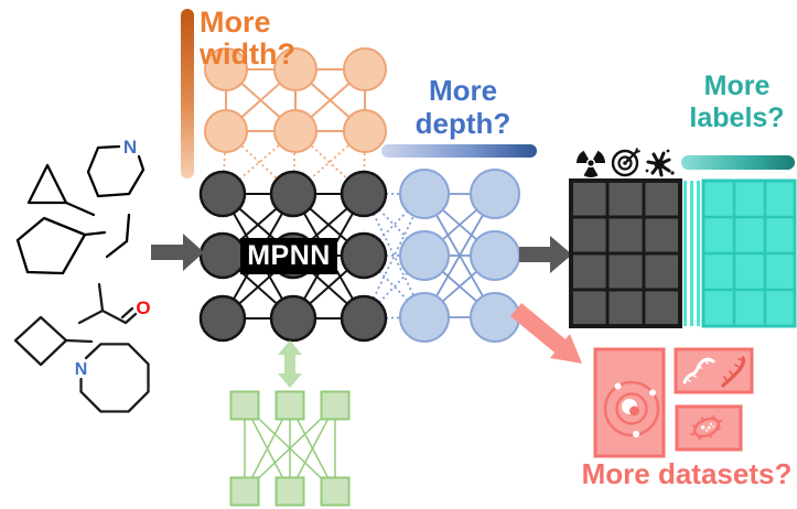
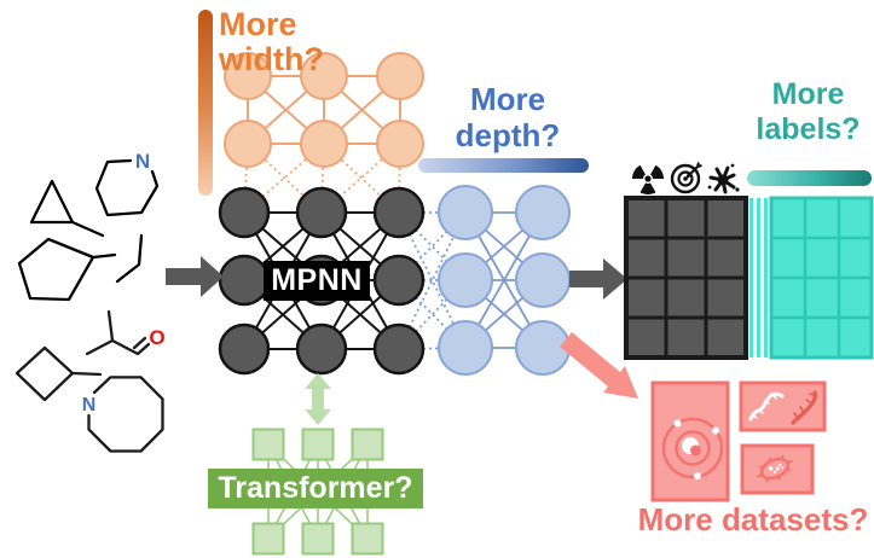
  N
  O
  N
  More
  More width?
  More
  depth?
  More
  labels?
  More datasets?
  MPNN
+ Transformer?
